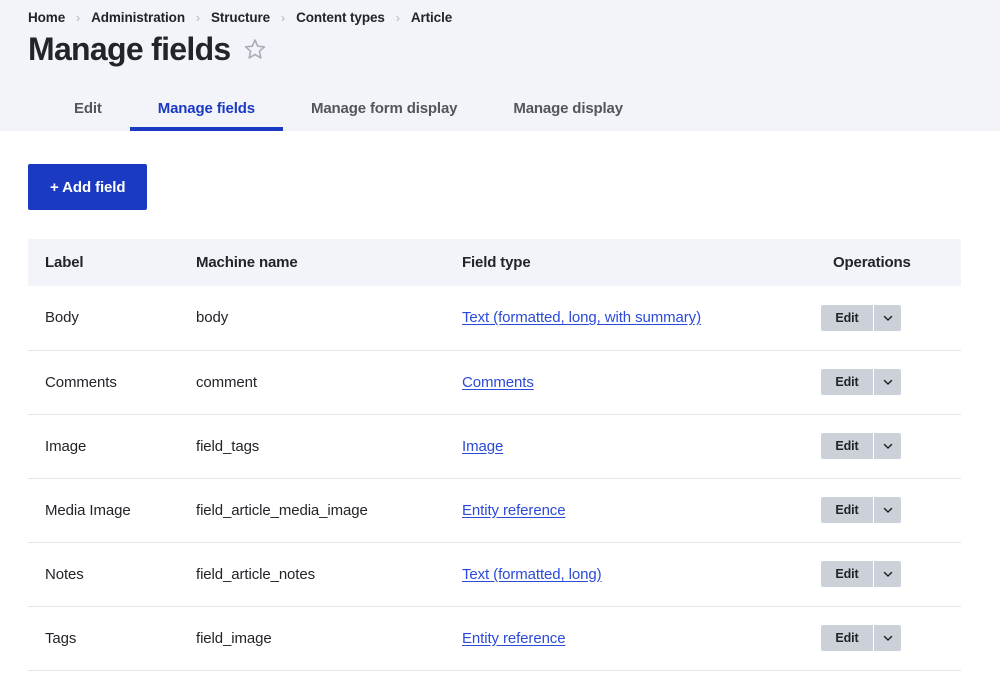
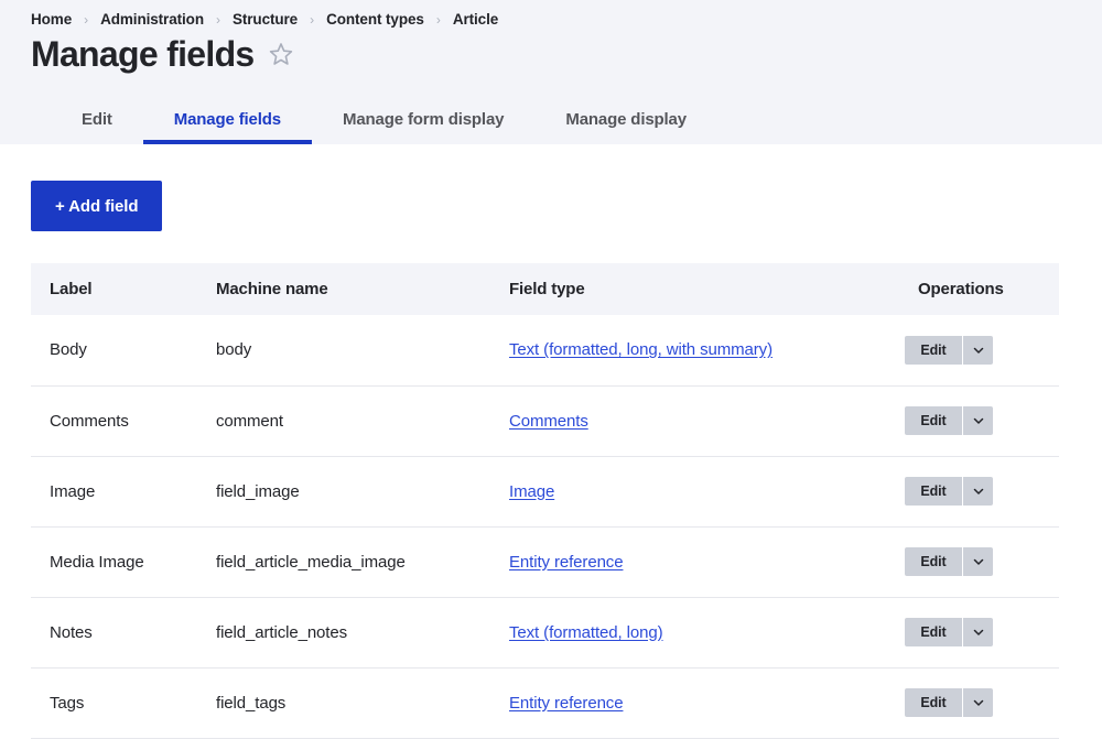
  Home
  ›
  Administration
  ›
  Structure
  ›
  Content types
  ›
  Article
  Manage fields
  Edit
  Manage fields
  Manage form display
  Manage display
  + Add field
  Label	Machine name	Field type	Operations
  Body	body	Text (formatted, long, with summary)	Edit
  Comments	comment	Comments	Edit
- Image	field_tags	Image	Edit
+ Image	field_image	Image	Edit
  Media Image	field_article_media_image	Entity reference	Edit
  Notes	field_article_notes	Text (formatted, long)	Edit
- Tags	field_image	Entity reference	Edit
+ Tags	field_tags	Entity reference	Edit
